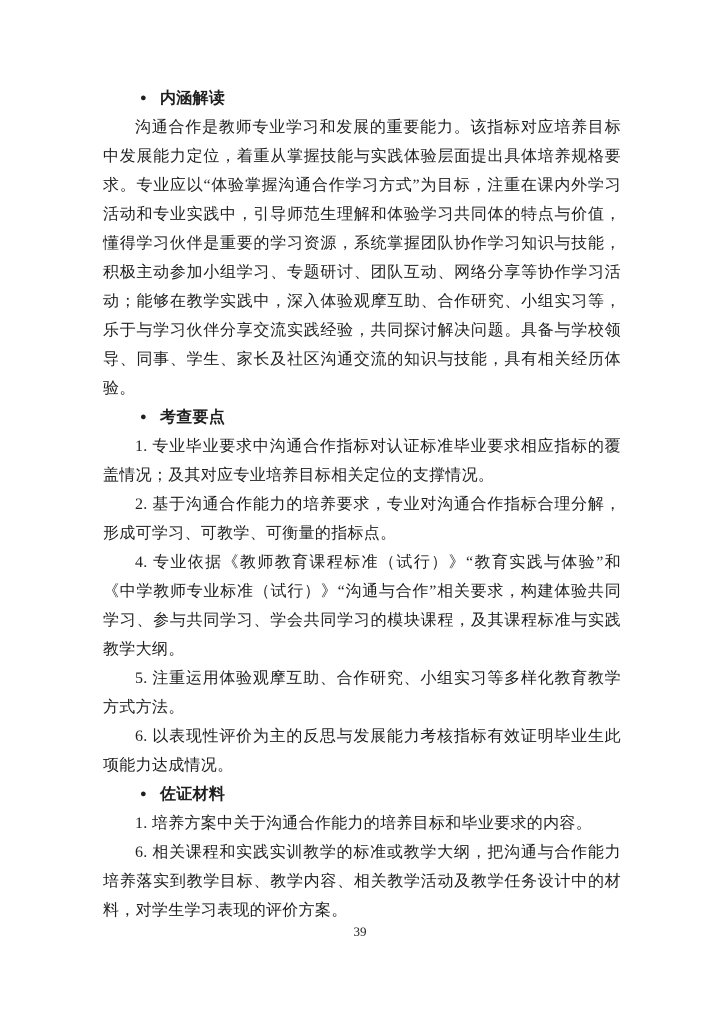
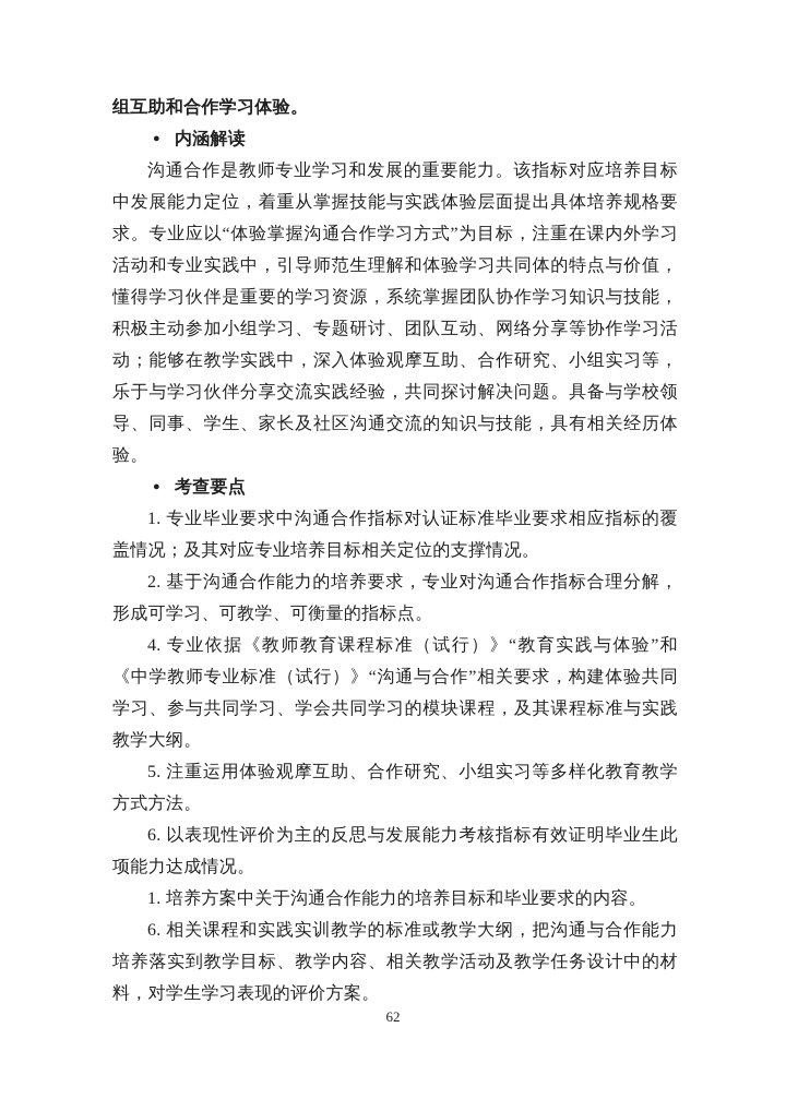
+ 组互助和合作学习体验。
  ● 内涵解读
  沟通合作是教师专业学习和发展的重要能力。该指标对应培养目标中发展能力定位，着重从掌握技能与实践体验层面提出具体培养规格要求。专业应以“体验掌握沟通合作学习方式”为目标，注重在课内外学习活动和专业实践中，引导师范生理解和体验学习共同体的特点与价值，懂得学习伙伴是重要的学习资源，系统掌握团队协作学习知识与技能，积极主动参加小组学习、专题研讨、团队互动、网络分享等协作学习活动；能够在教学实践中，深入体验观摩互助、合作研究、小组实习等，乐于与学习伙伴分享交流实践经验，共同探讨解决问题。具备与学校领导、同事、学生、家长及社区沟通交流的知识与技能，具有相关经历体验。
  ● 考查要点
  1. 专业毕业要求中沟通合作指标对认证标准毕业要求相应指标的覆盖情况；及其对应专业培养目标相关定位的支撑情况。
  2. 基于沟通合作能力的培养要求，专业对沟通合作指标合理分解，形成可学习、可教学、可衡量的指标点。
  4. 专业依据《教师教育课程标准（试行）》“教育实践与体验”和《中学教师专业标准（试行）》“沟通与合作”相关要求，构建体验共同学习、参与共同学习、学会共同学习的模块课程，及其课程标准与实践教学大纲。
  5. 注重运用体验观摩互助、合作研究、小组实习等多样化教育教学方式方法。
  6. 以表现性评价为主的反思与发展能力考核指标有效证明毕业生此项能力达成情况。
- ● 佐证材料
  1. 培养方案中关于沟通合作能力的培养目标和毕业要求的内容。
  6. 相关课程和实践实训教学的标准或教学大纲，把沟通与合作能力培养落实到教学目标、教学内容、相关教学活动及教学任务设计中的材料，对学生学习表现的评价方案。
- 39
+ 62
